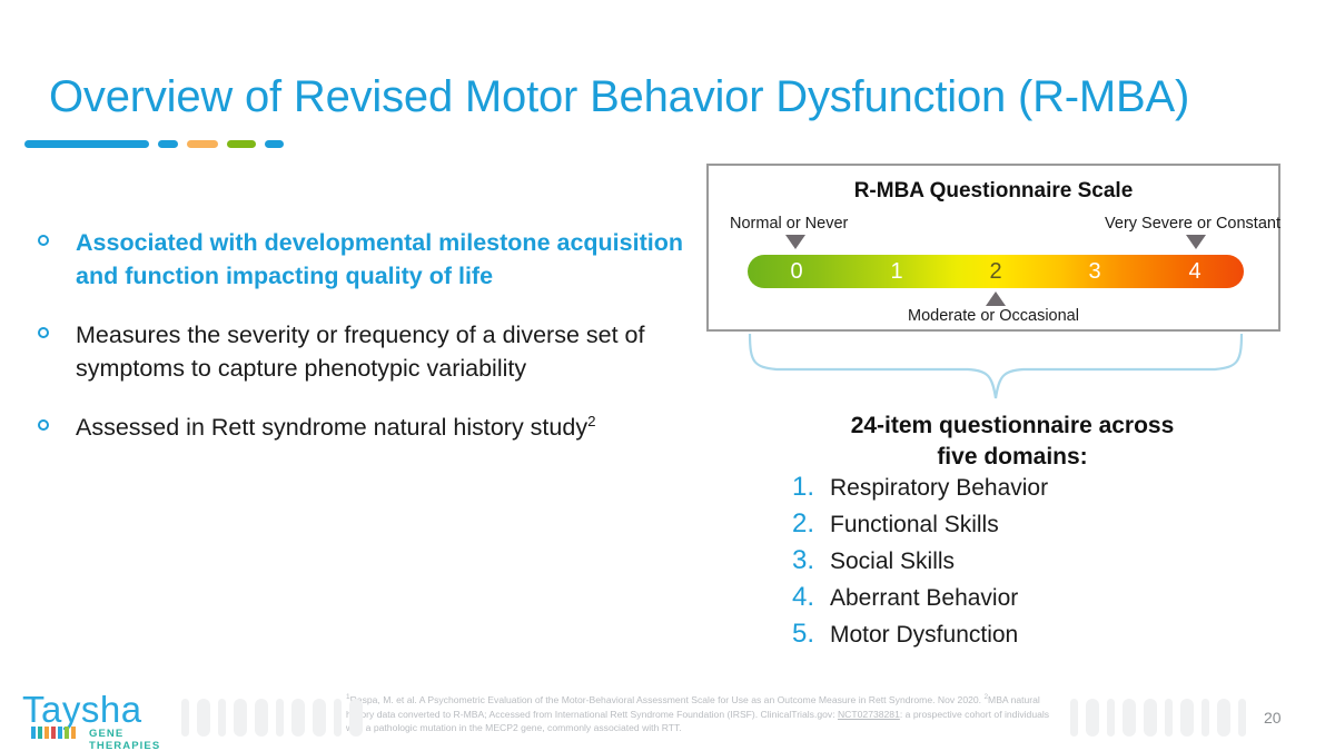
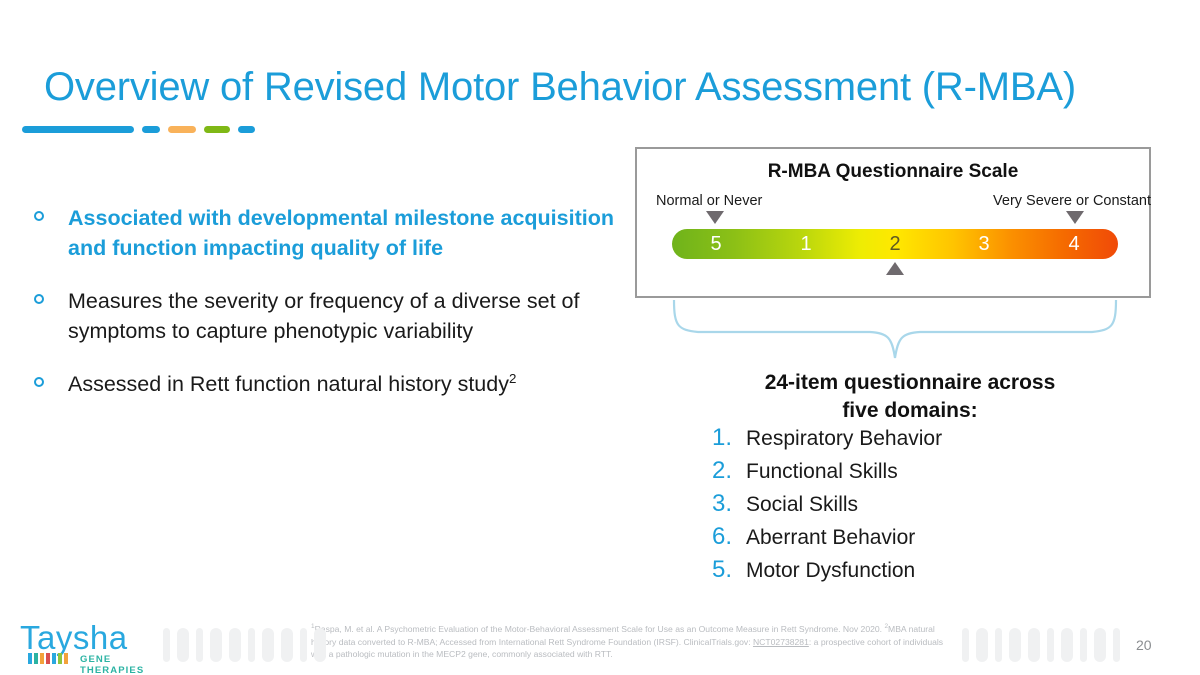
- Overview of Revised Motor Behavior Dysfunction (R-MBA)
+ Overview of Revised Motor Behavior Assessment (R-MBA)
  Associated with developmental milestone acquisition and function impacting quality of life
  Measures the severity or frequency of a diverse set of symptoms to capture phenotypic variability
- Assessed in Rett syndrome natural history study2
+ Assessed in Rett function natural history study2
  R-MBA Questionnaire Scale
  Normal or Never
  Very Severe or Constant
- Moderate or Occasional
- 0
+ 5
  1
  2
  3
  4
  24-item questionnaire across
  five domains:
  1.
  Respiratory Behavior
  2.
  Functional Skills
  3.
  Social Skills
- 4.
+ 6.
  Aberrant Behavior
  5.
  Motor Dysfunction
  spa, M. et al. A Psychometric Evaluation of the Motor-Behavioral Assessment Scale for Use as an Outcome Measure in Rett Syndrome. Nov 2020. MBA natural ory data converted to R-MBA; Accessed from International Rett Syndrome Foundation (IRSF). ClinicalTrials.gov: NCT02738281: a prospective cohort of individuals a pathologic mutation in the MECP2 gene, commonly associated with RTT.
  Taysha
  GENE THERAPIES
  20
